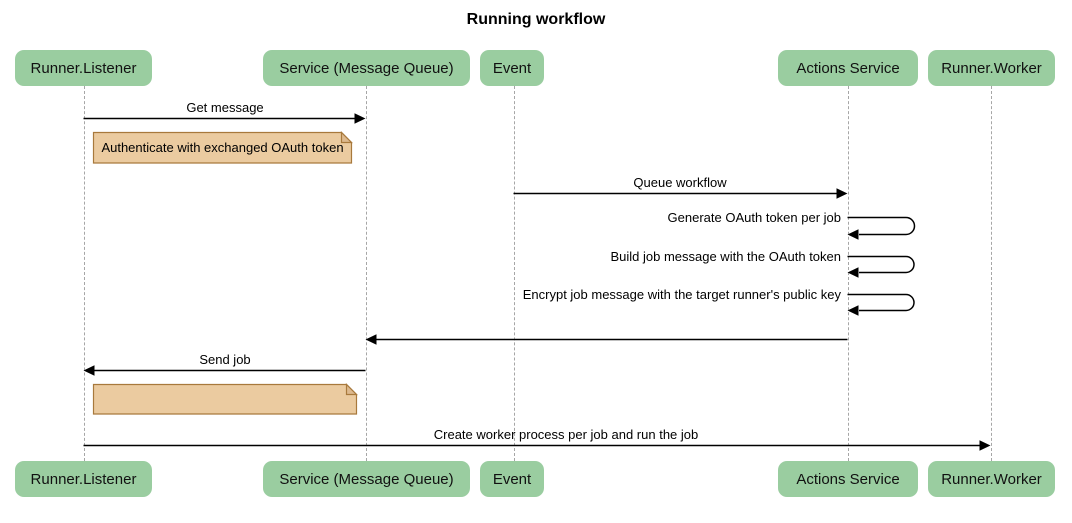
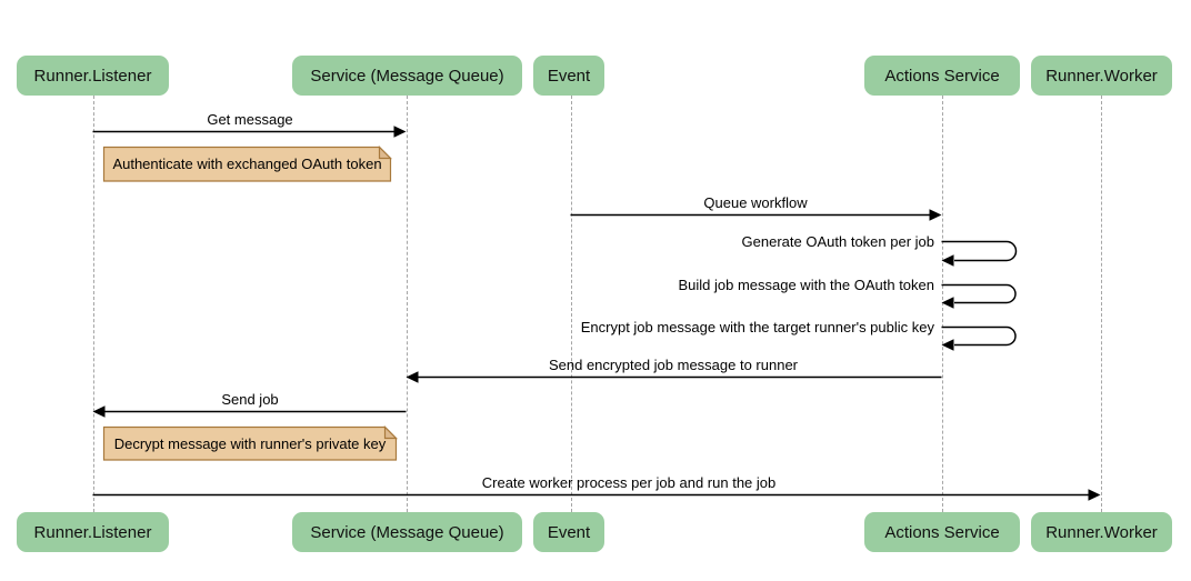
- Running workflow
  Runner.Listener
  Service (Message Queue)
  Event
  Actions Service
  Runner.Worker
  Runner.Listener
  Service (Message Queue)
  Event
  Actions Service
  Runner.Worker
  Get message
  Queue workflow
  Generate OAuth token per job
  Build job message with the OAuth token
  Encrypt job message with the target runner's public key
+ Send encrypted job message to runner
  Send job
  Create worker process per job and run the job
  Authenticate with exchanged OAuth token
+ Decrypt message with runner's private key
